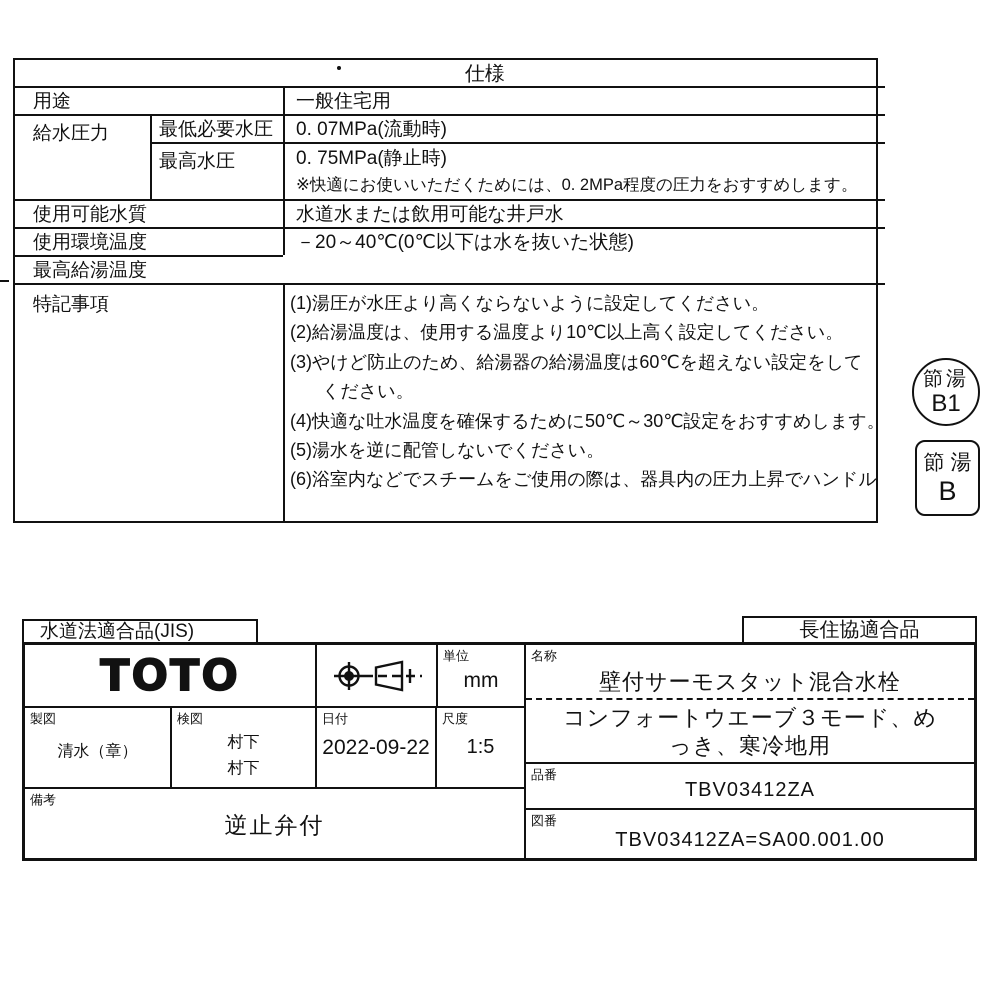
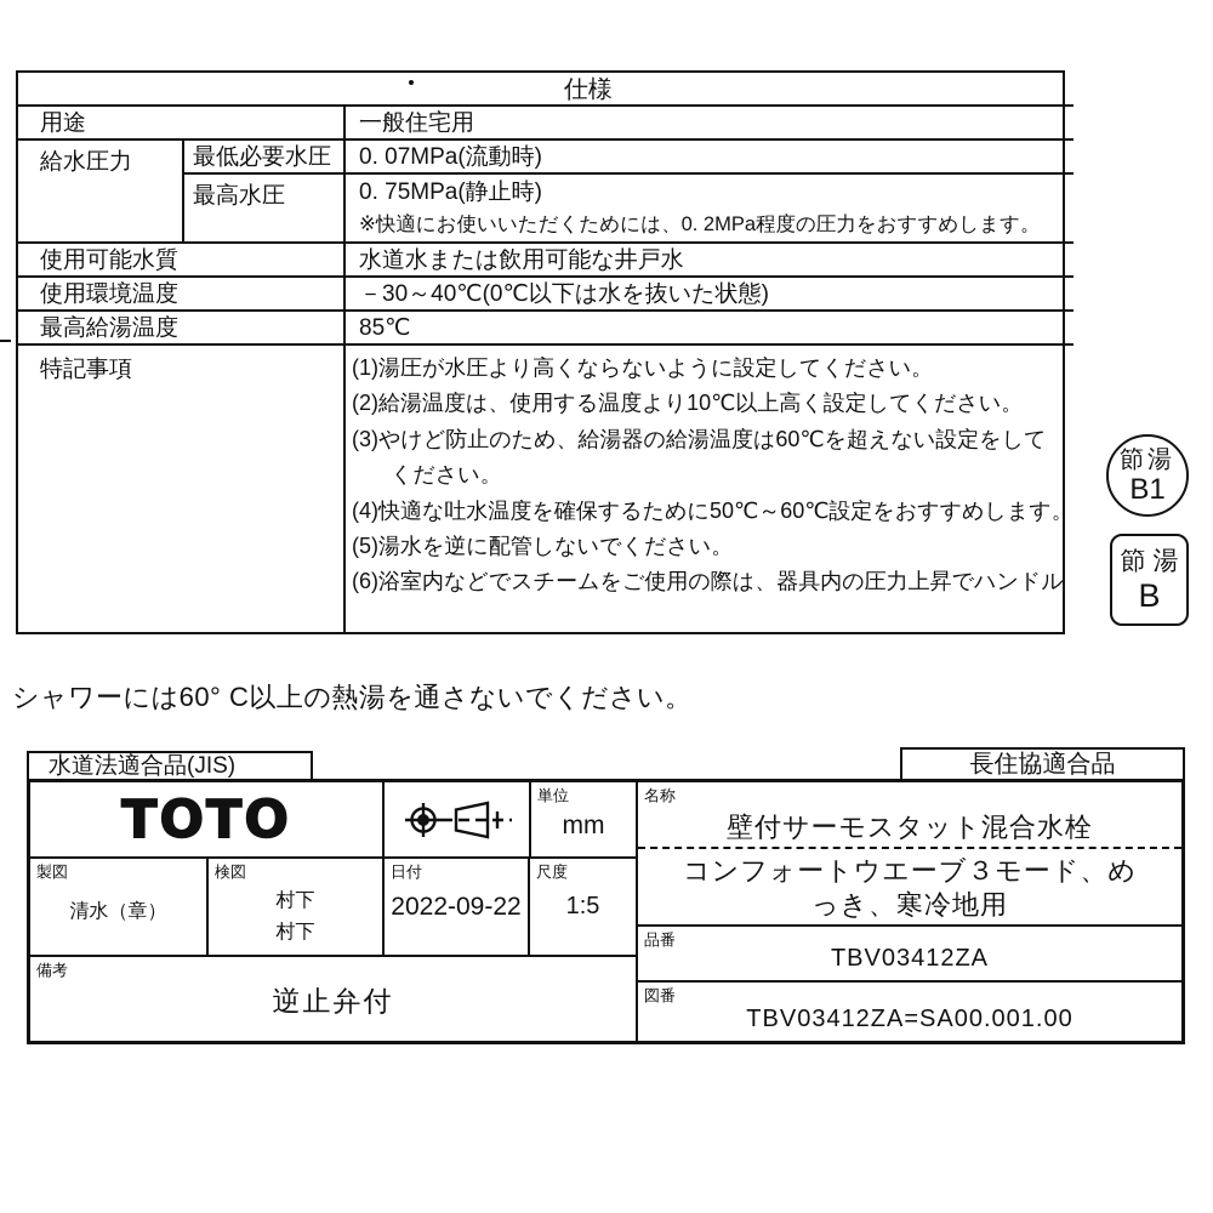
  仕様
  用途
  一般住宅用
  給水圧力
  最低必要水圧
  0. 07MPa(流動時)
  最高水圧
  0. 75MPa(静止時)
  ※快適にお使いいただくためには、0. 2MPa程度の圧力をおすすめします。
  使用可能水質
  水道水または飲用可能な井戸水
  使用環境温度
- －20～40℃(0℃以下は水を抜いた状態)
+ －30～40℃(0℃以下は水を抜いた状態)
  最高給湯温度
+ 85℃
  特記事項
  (1)湯圧が水圧より高くならないように設定してください。
  (2)給湯温度は、使用する温度より10℃以上高く設定してください。
  (3)やけど防止のため、給湯器の給湯温度は60℃を超えない設定をして
  ください。
- (4)快適な吐水温度を確保するために50℃～30℃設定をおすすめします。
+ (4)快適な吐水温度を確保するために50℃～60℃設定をおすすめします。
  (5)湯水を逆に配管しないでください。
  (6)浴室内などでスチームをご使用の際は、器具内の圧力上昇でハンドル
  節湯
  B1
  節湯
  B
+ シャワーには60° C以上の熱湯を通さないでください。
  水道法適合品(JIS)
  長住協適合品
  TOTO
  単位
  mm
  製図
  清水（章）
  検図
  村下
  村下
  日付
  2022-09-22
  尺度
  1:5
  備考
  逆止弁付
  名称
  壁付サーモスタット混合水栓
  コンフォートウエーブ３モード、め
  っき、寒冷地用
  品番
  TBV03412ZA
  図番
  TBV03412ZA=SA00.001.00
